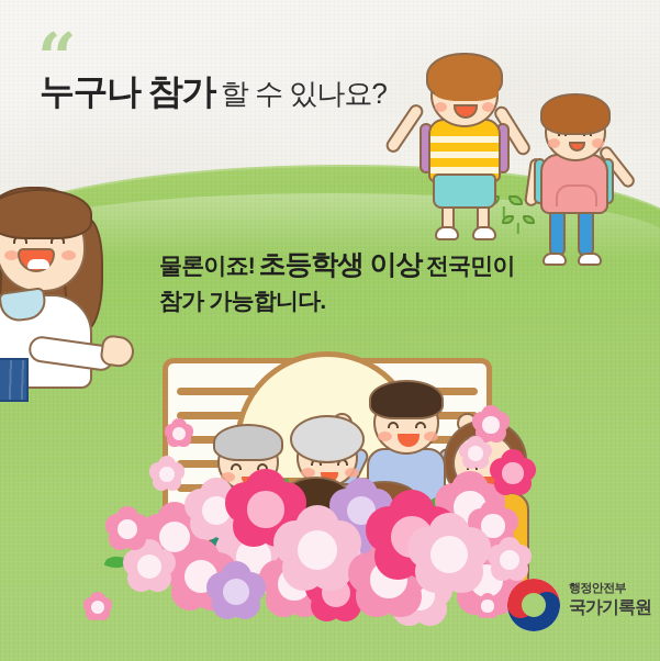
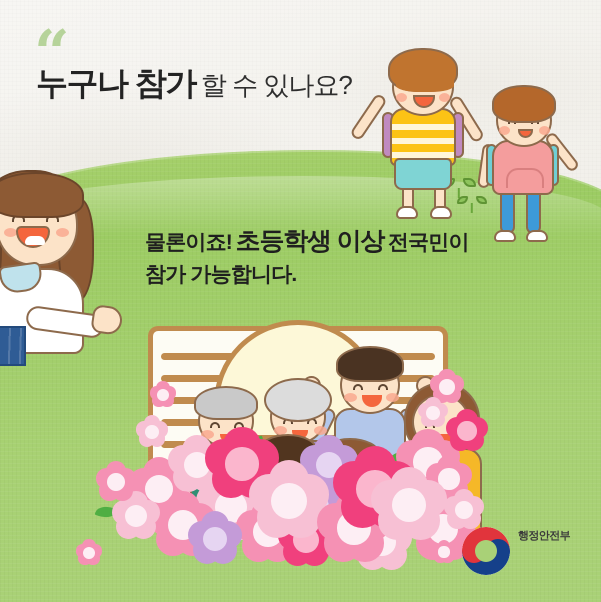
  “
  누구나 참가 할 수 있나요?
  물론이죠! 초등학생 이상 전국민이
  참가 가능합니다.
  행정안전부
- 국가기록원
